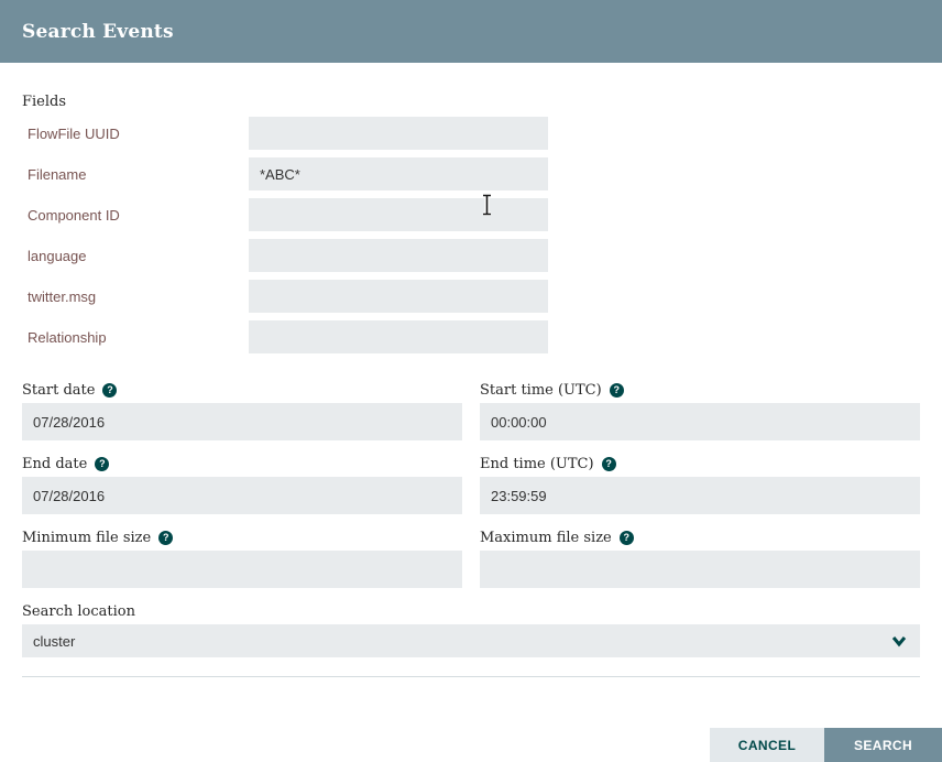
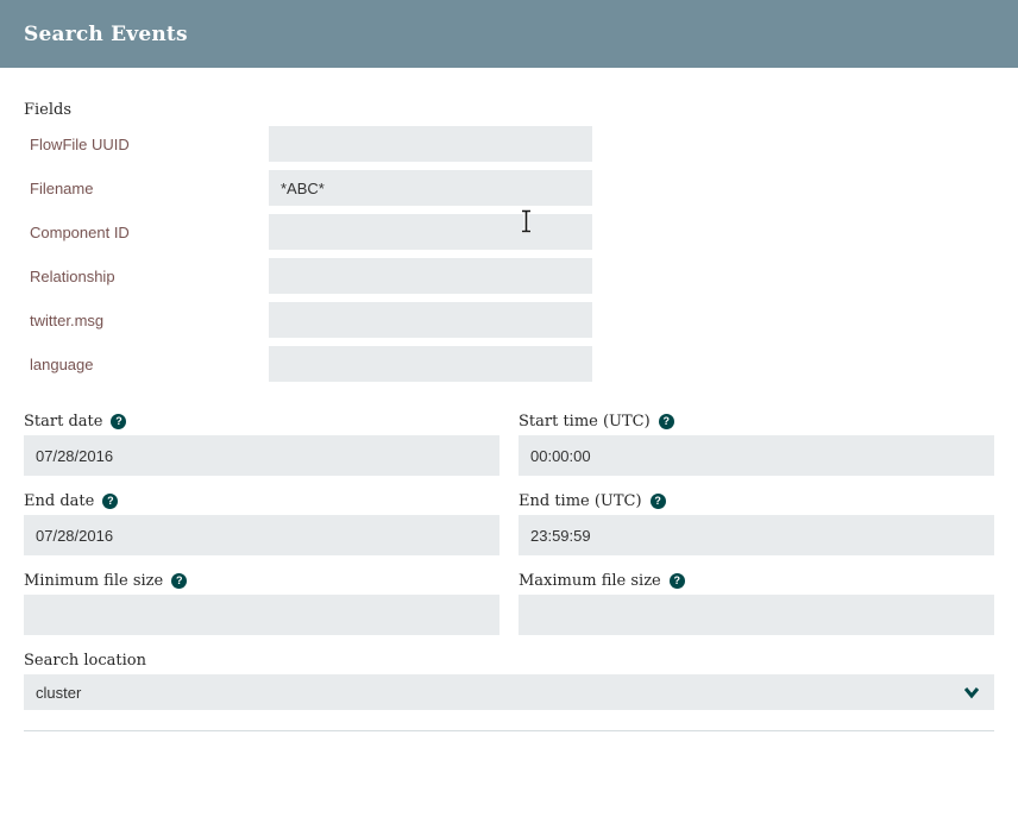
  Search Events
  Fields
  FlowFile UUID
  Filename
  *ABC*
  Component ID
- language
+ Relationship
  twitter.msg
- Relationship
+ language
  Start date
  ?
  07/28/2016
  Start time (UTC)
  ?
  00:00:00
  End date
  ?
  07/28/2016
  End time (UTC)
  ?
  23:59:59
  Minimum file size
  ?
  Maximum file size
  ?
  Search location
  cluster
- CANCEL
- SEARCH
